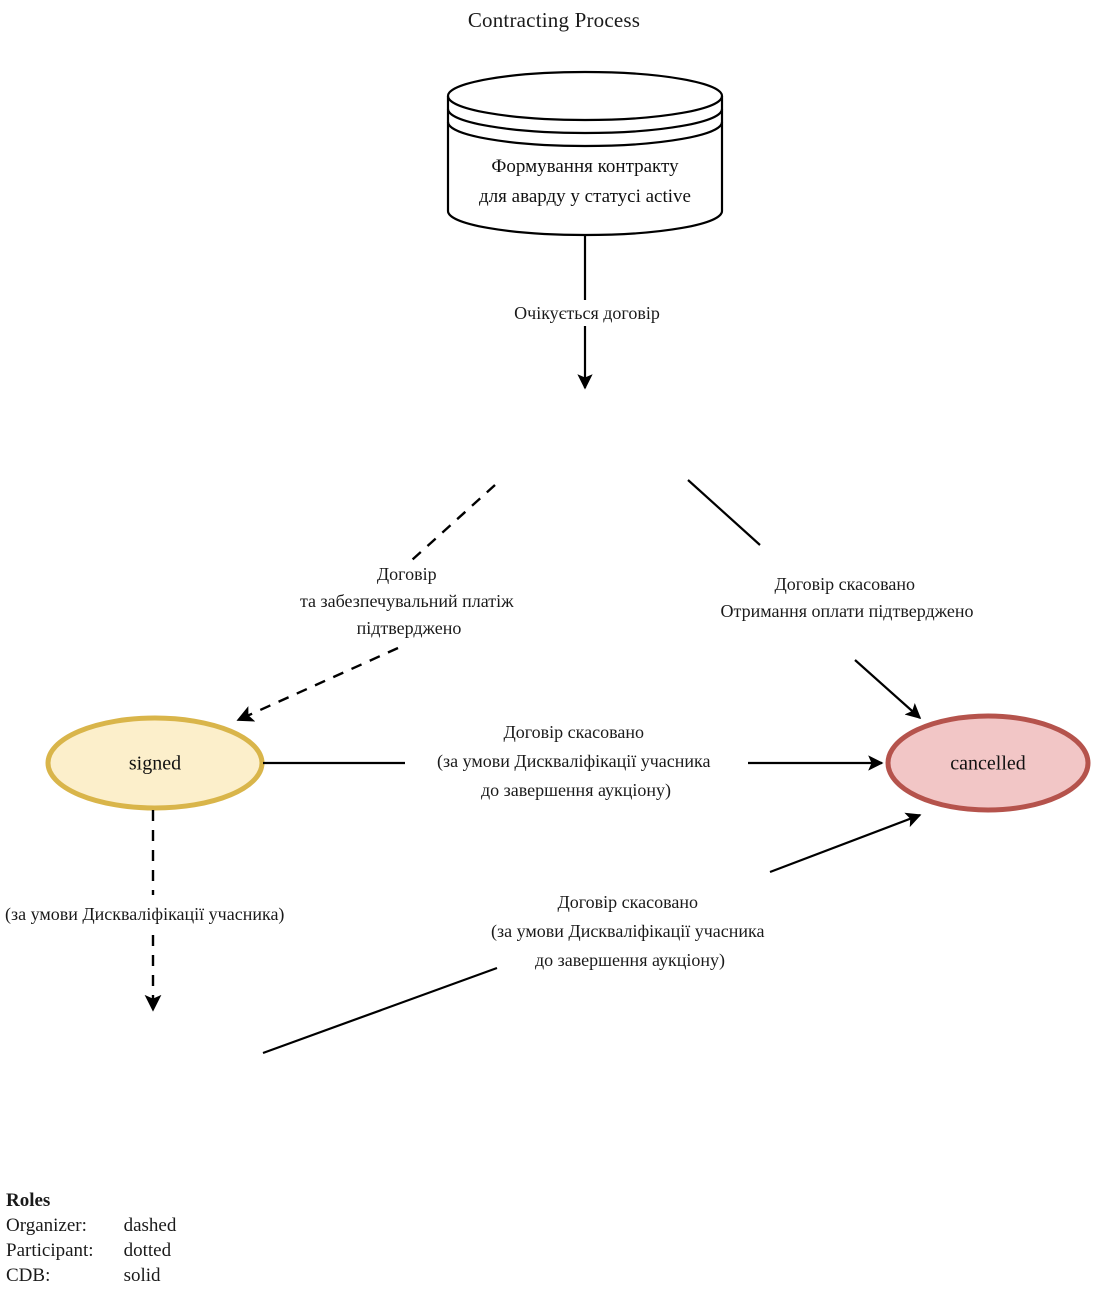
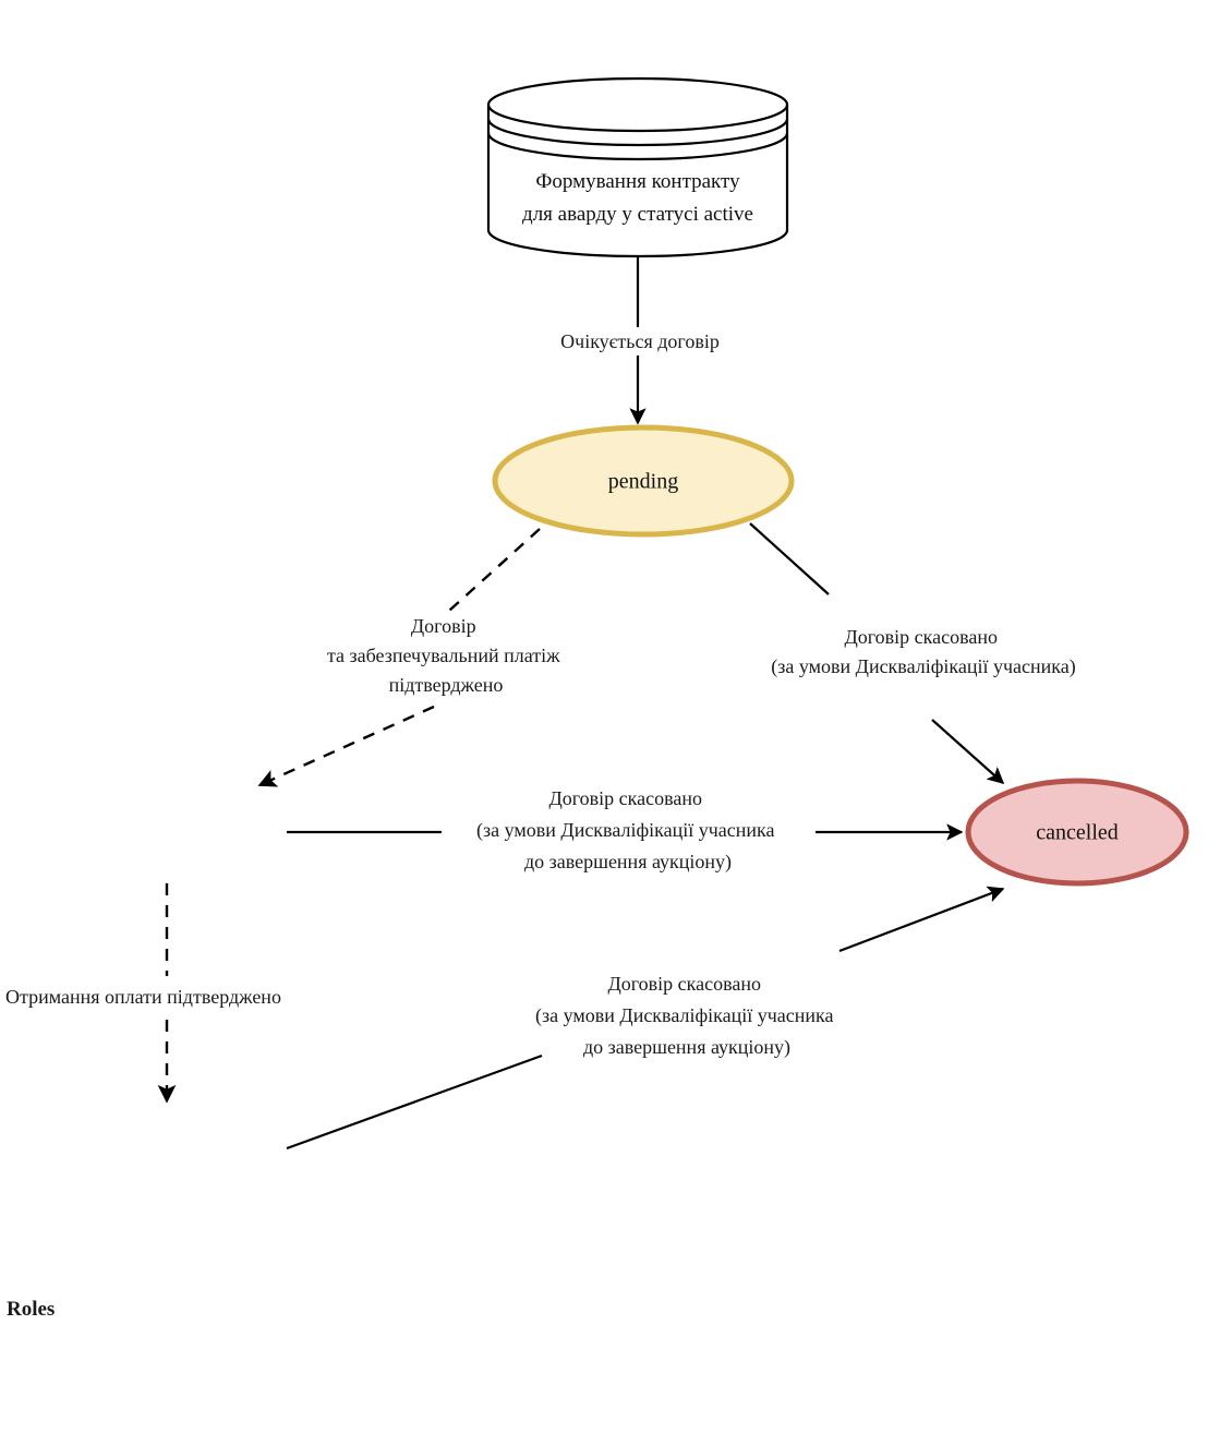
- Contracting Process
  Формування контракту
  для аварду у статусі active
  Очікується договір
+ pending
  Договір та забезпечувальний платіж підтверджено
- Договір скасовано Отримання оплати підтверджено
+ Договір скасовано (за умови Дискваліфікації учасника)
- signed
  cancelled
  Договір скасовано (за умови Дискваліфікації учасника до завершення аукціону)
- (за умови Дискваліфікації учасника)
+ Отримання оплати підтверджено
  Договір скасовано (за умови Дискваліфікації учасника до завершення аукціону)
  Roles
- Organizer:	dashed
- Participant:	dotted
- CDB:	solid
